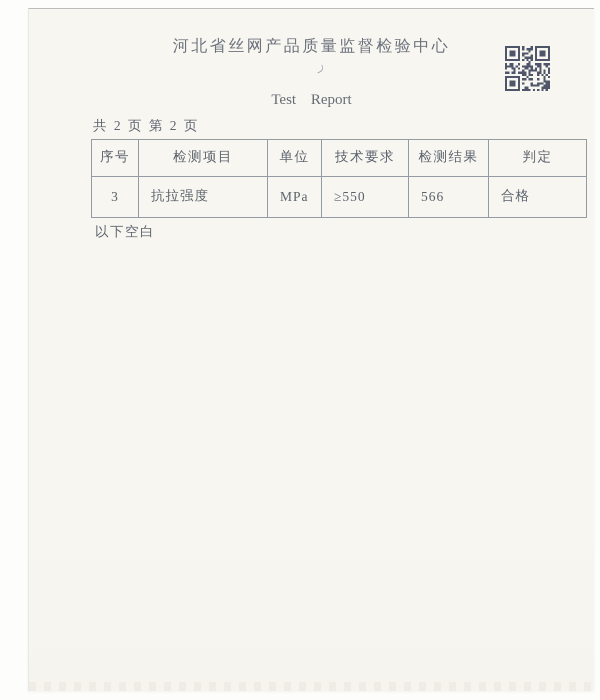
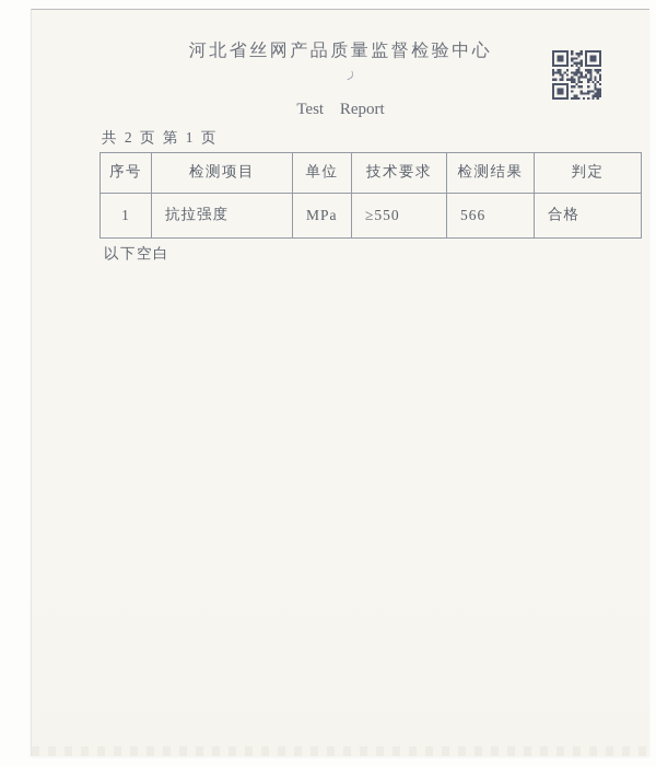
  河北省丝网产品质量监督检验中心
  Test Report
- 共 2 页 第 2 页
+ 共 2 页 第 1 页
  序号	检测项目	单位	技术要求	检测结果	判定
- 3	抗拉强度	MPa	≥550	566	合格
+ 1	抗拉强度	MPa	≥550	566	合格
  以下空白
